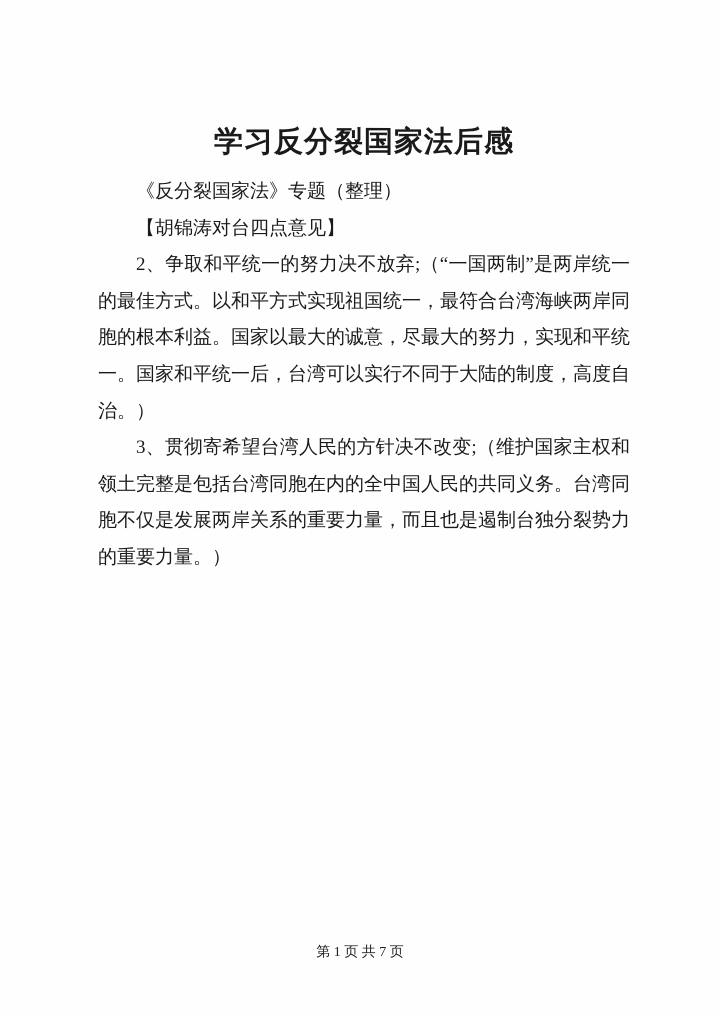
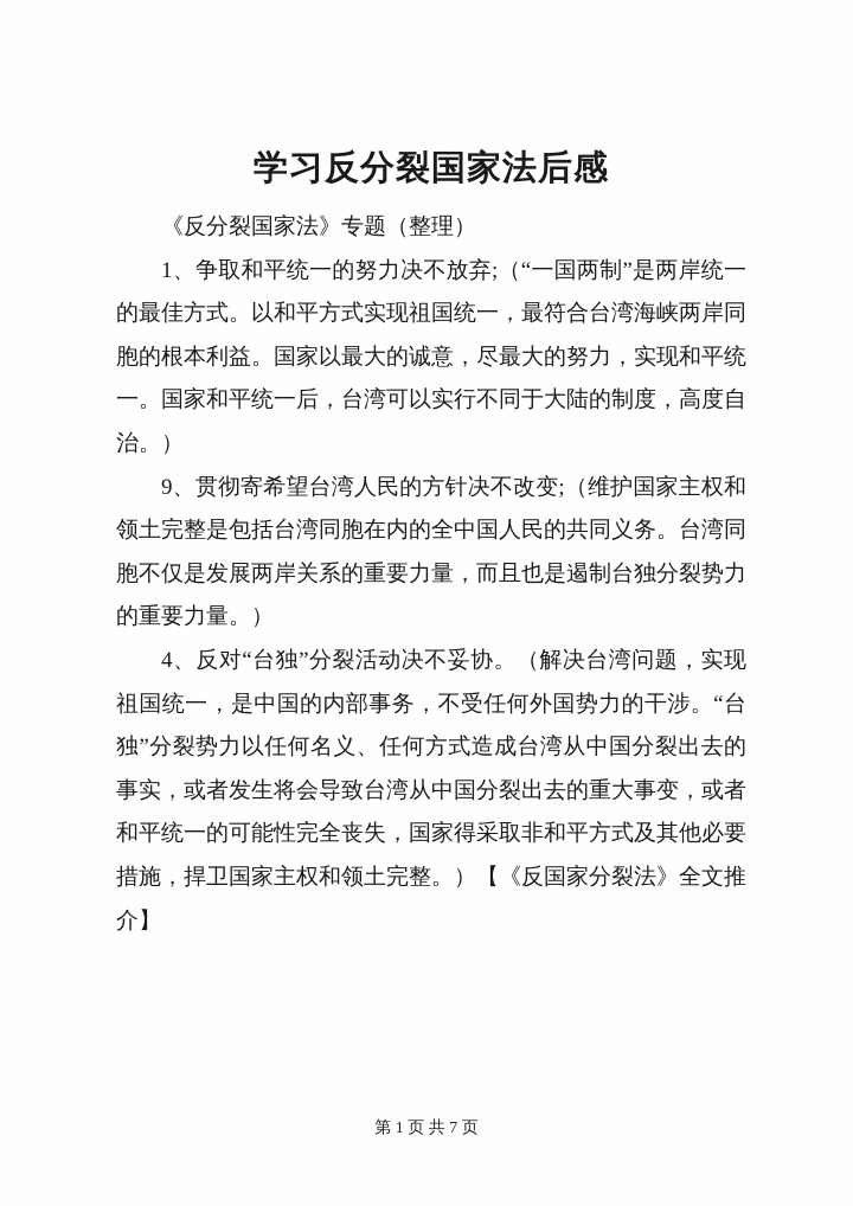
  学习反分裂国家法后感
  《反分裂国家法》专题（整理）
- 【胡锦涛对台四点意见】
- 2、争取和平统一的努力决不放弃;（“一国两制”是两岸统一的最佳方式。以和平方式实现祖国统一，最符合台湾海峡两岸同胞的根本利益。国家以最大的诚意，尽最大的努力，实现和平统一。国家和平统一后，台湾可以实行不同于大陆的制度，高度自治。）
+ 1、争取和平统一的努力决不放弃;（“一国两制”是两岸统一的最佳方式。以和平方式实现祖国统一，最符合台湾海峡两岸同胞的根本利益。国家以最大的诚意，尽最大的努力，实现和平统一。国家和平统一后，台湾可以实行不同于大陆的制度，高度自治。）
- 3、贯彻寄希望台湾人民的方针决不改变;（维护国家主权和领土完整是包括台湾同胞在内的全中国人民的共同义务。台湾同胞不仅是发展两岸关系的重要力量，而且也是遏制台独分裂势力的重要力量。）
+ 9、贯彻寄希望台湾人民的方针决不改变;（维护国家主权和领土完整是包括台湾同胞在内的全中国人民的共同义务。台湾同胞不仅是发展两岸关系的重要力量，而且也是遏制台独分裂势力的重要力量。）
+ 4、反对“台独”分裂活动决不妥协。（解决台湾问题，实现祖国统一，是中国的内部事务，不受任何外国势力的干涉。“台独”分裂势力以任何名义、任何方式造成台湾从中国分裂出去的事实，或者发生将会导致台湾从中国分裂出去的重大事变，或者和平统一的可能性完全丧失，国家得采取非和平方式及其他必要措施，捍卫国家主权和领土完整。）【《反国家分裂法》全文推介】
  第 1 页 共 7 页
